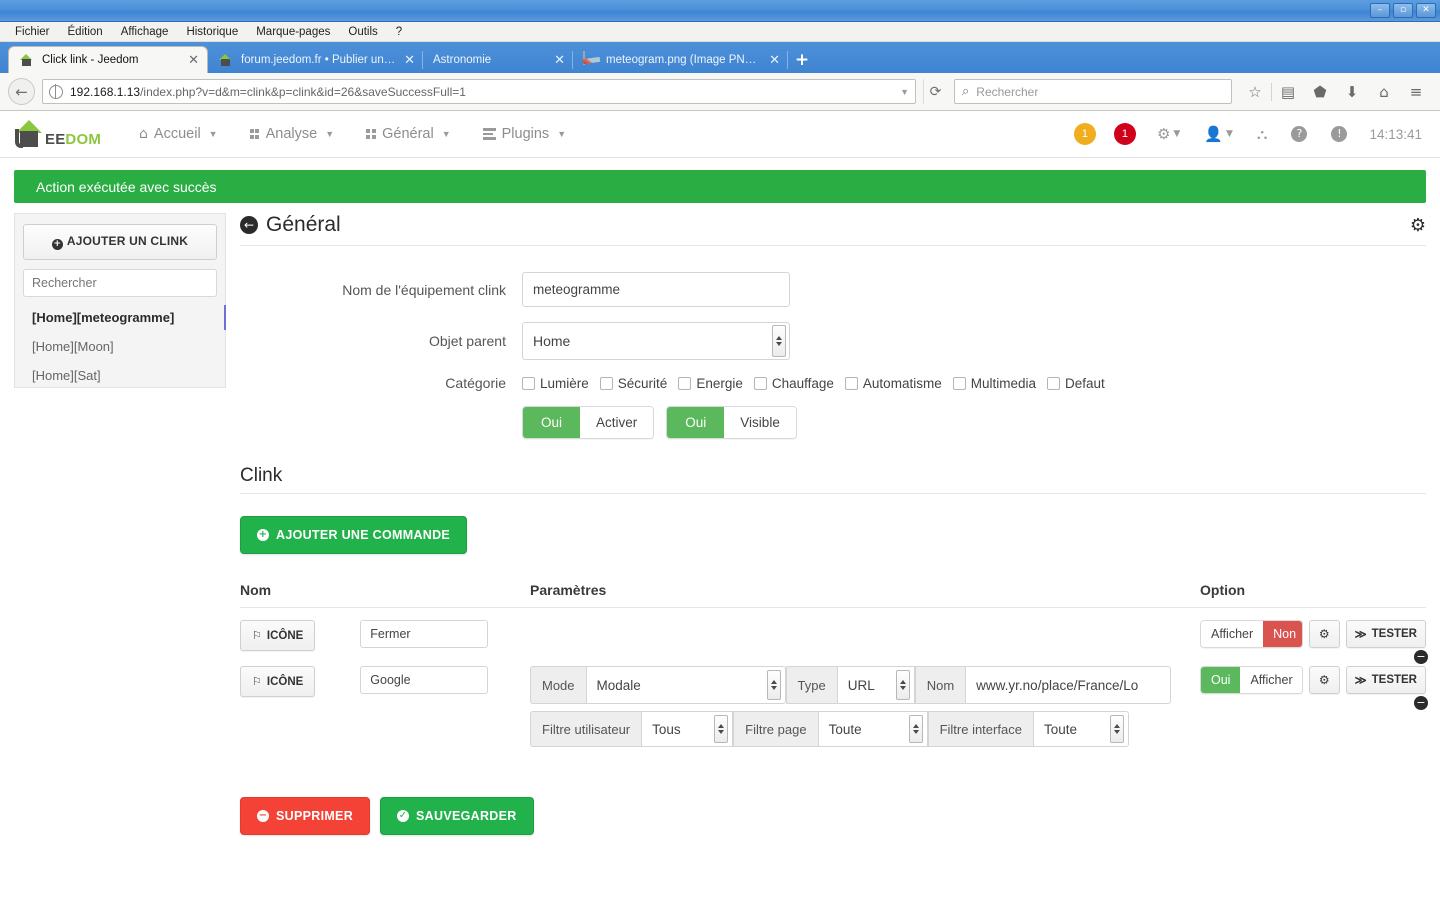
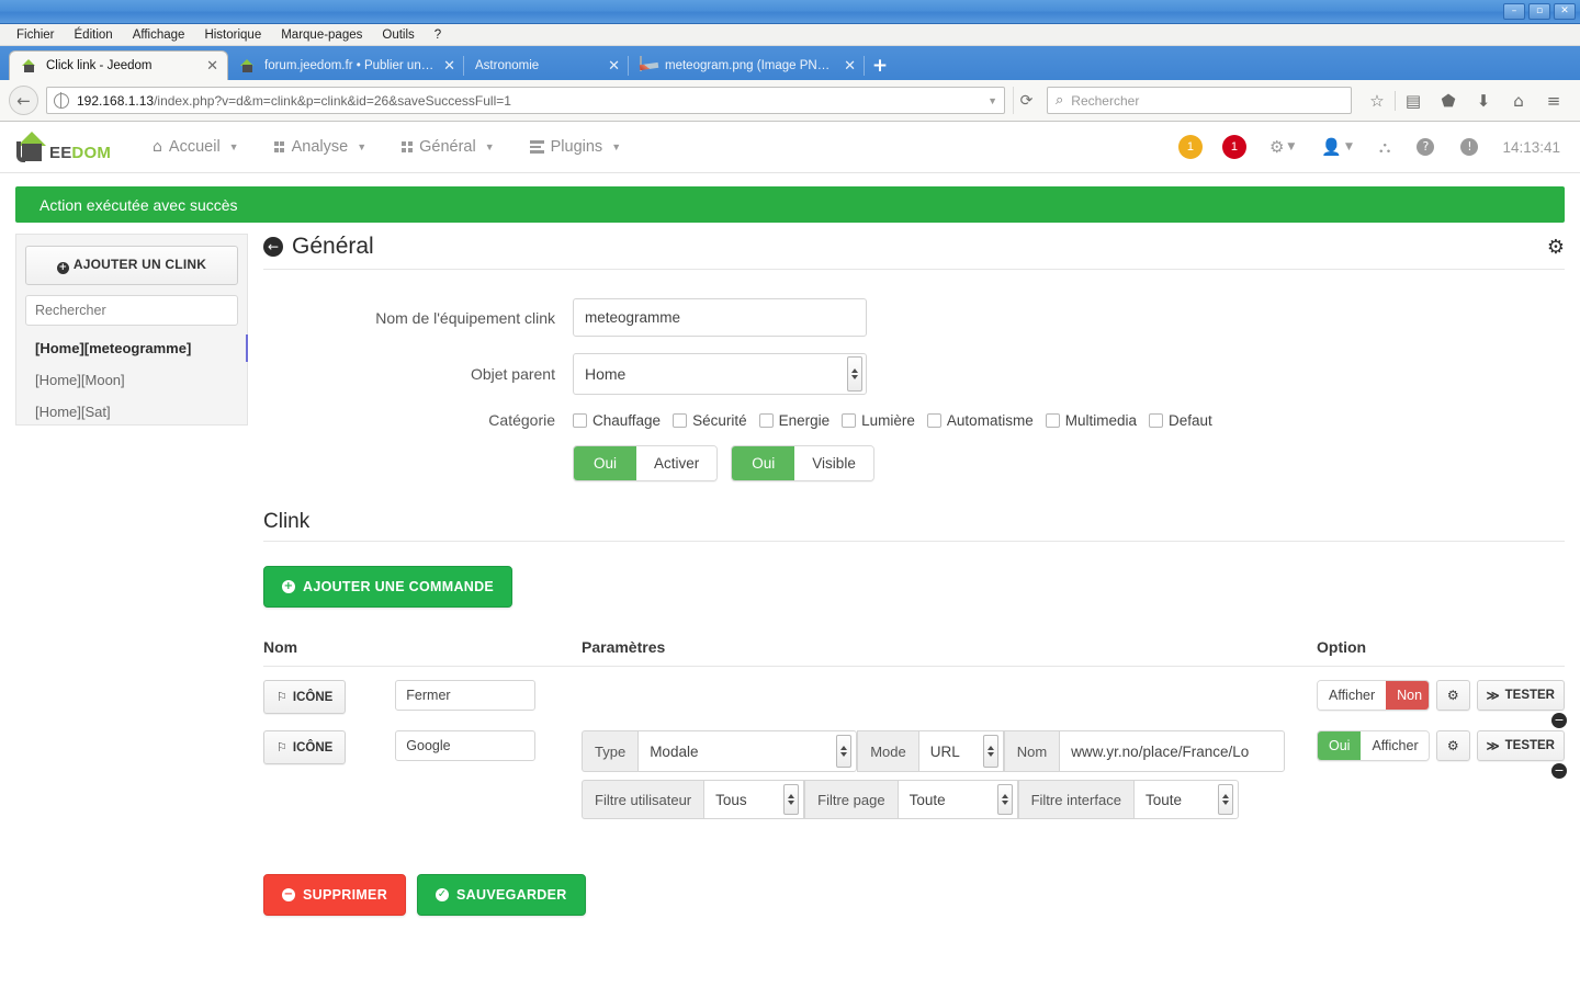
  –
  ▫
  ✕
  Fichier
  Édition
  Affichage
  Historique
  Marque-pages
  Outils
  ?
  Click link - Jeedom
  ✕
  forum.jeedom.fr • Publier une…
  ✕
  Astronomie
  ✕
  meteogram.png (Image PNG,
  ✕
  +
  ←
  192.168.1.13
  /index.php?v=d&m=clink&p=clink&id=26&saveSuccessFull=1
  ▼
  ⟳
  ⌕
  Rechercher
  ☆
  ▤
  ⬟
  ⬇
  ⌂
  ≡
  EEDOM
  ⌂
  Accueil
  ▼
  Analyse
  ▼
  Général
  ▼
  Plugins
  ▼
  1
  1
  ⚙
  ▼
  👤
  ▼
  ⛬
  ?
  !
  14:13:41
  Action exécutée avec succès
  + AJOUTER UN CLINK
  Rechercher
  [Home][meteogramme]
  [Home][Moon]
  [Home][Sat]
  ←
  Général
  ⚙
  Nom de l'équipement clink
  meteogramme
  Objet parent
  Home
  Catégorie
- Lumière
+ Chauffage
  Sécurité
  Energie
- Chauffage
+ Lumière
  Automatisme
  Multimedia
  Defaut
  Oui
  Activer
  Oui
  Visible
  Clink
  +
  AJOUTER UNE COMMANDE
  Nom
  Paramètres
  Option
  ⚐
  ICÔNE
  Fermer
  Afficher
  Non
  ⚙
  ≫
  TESTER
  −
  ⚐
  ICÔNE
  Google
- Mode
+ Type
  Modale
- Type
+ Mode
  URL
  Nom
  www.yr.no/place/France/Lo
  Filtre utilisateur
  Tous
  Filtre page
  Toute
  Filtre interface
  Toute
  Oui
  Afficher
  ⚙
  ≫
  TESTER
  −
  −
  SUPPRIMER
  ✓
  SAUVEGARDER
